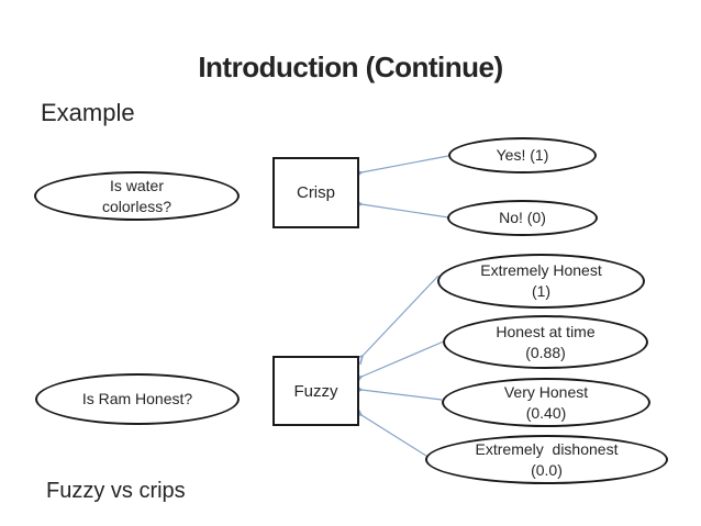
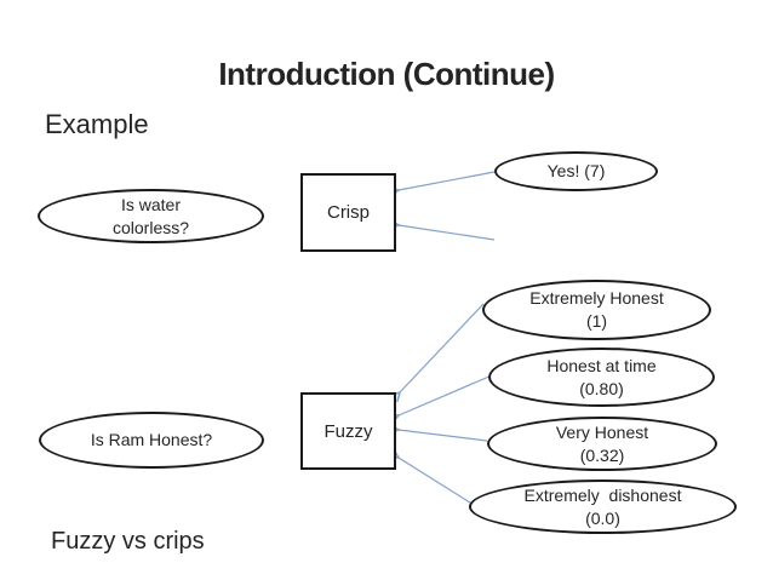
  Introduction (Continue)
  Example
  Is water
  colorless?
  Crisp
- Yes! (1)
+ Yes! (7)
- No! (0)
  Is Ram Honest?
  Fuzzy
  Extremely Honest
  (1)
  Honest at time
- (0.88)
+ (0.80)
  Very Honest
- (0.40)
+ (0.32)
  Extremely dishonest
  (0.0)
  Fuzzy vs crips
